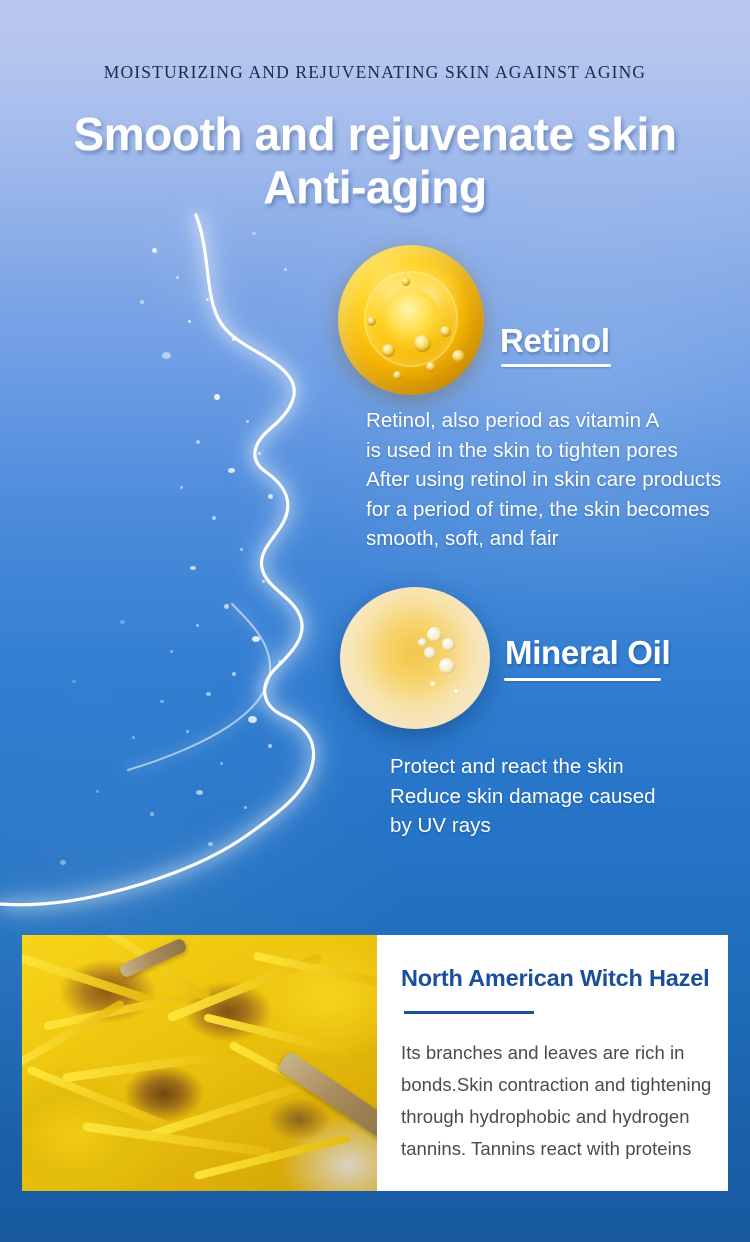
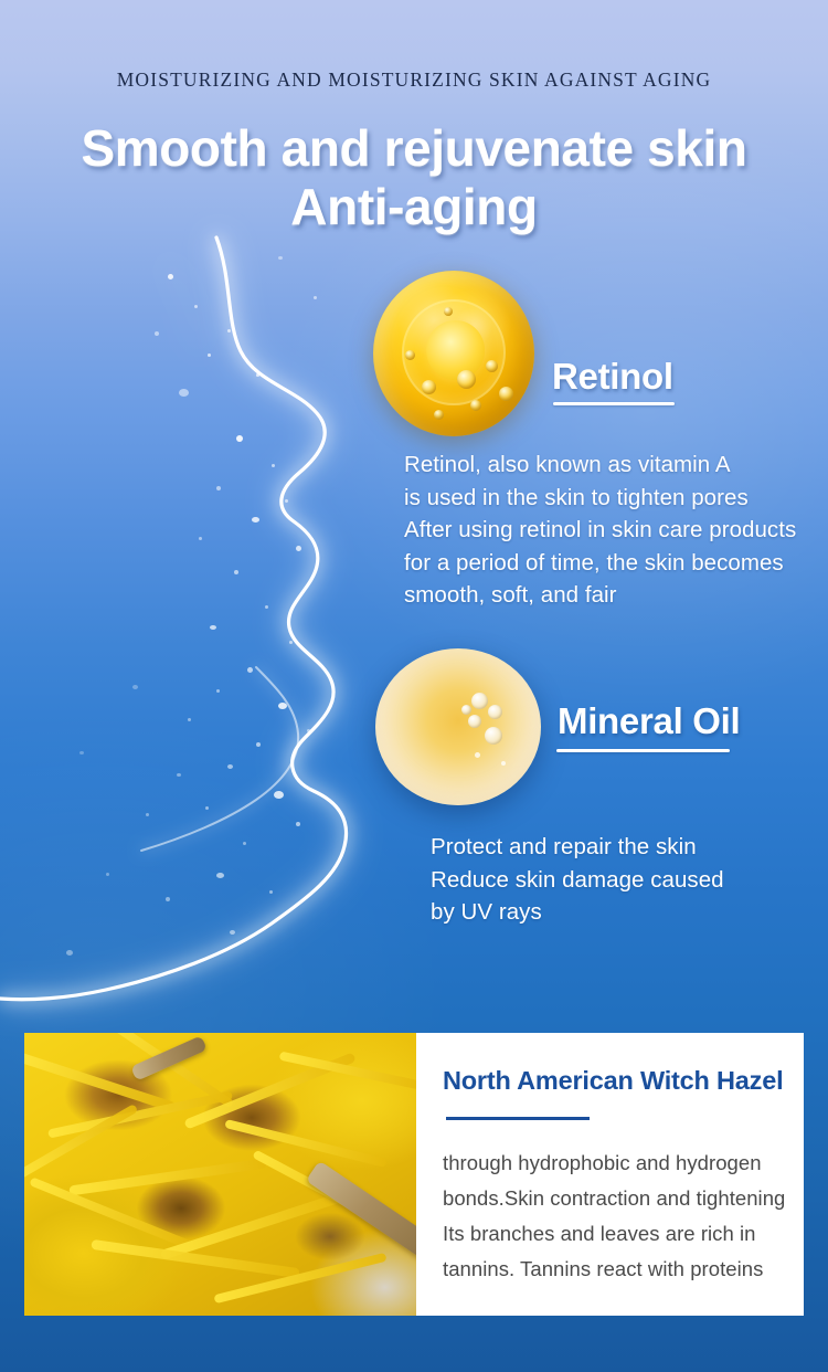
- MOISTURIZING AND REJUVENATING SKIN AGAINST AGING
+ MOISTURIZING AND MOISTURIZING SKIN AGAINST AGING
  Smooth and rejuvenate skin
  Anti-aging
  Retinol
- Retinol, also period as vitamin A
+ Retinol, also known as vitamin A
  is used in the skin to tighten pores
  After using retinol in skin care products
  for a period of time, the skin becomes
  smooth, soft, and fair
  Mineral Oil
- Protect and react the skin
+ Protect and repair the skin
  Reduce skin damage caused
  by UV rays
  North American Witch Hazel
- Its branches and leaves are rich in
+ through hydrophobic and hydrogen
  bonds.Skin contraction and tightening
- through hydrophobic and hydrogen
+ Its branches and leaves are rich in
  tannins. Tannins react with proteins
